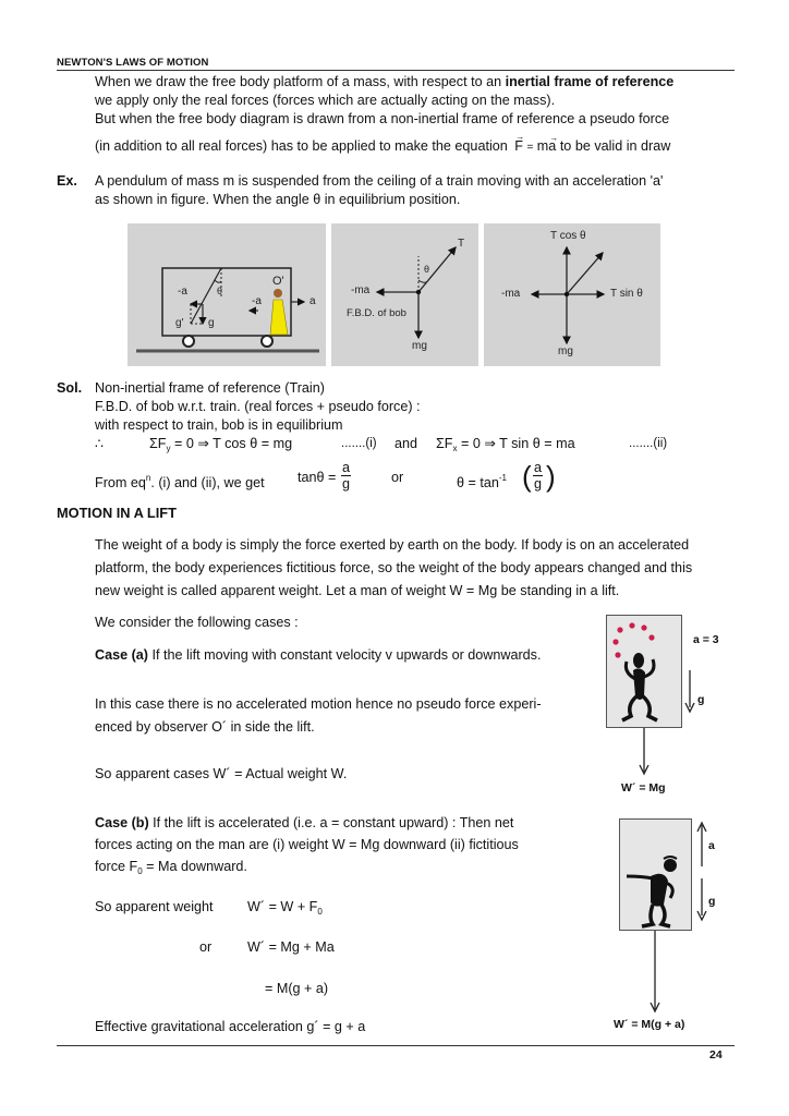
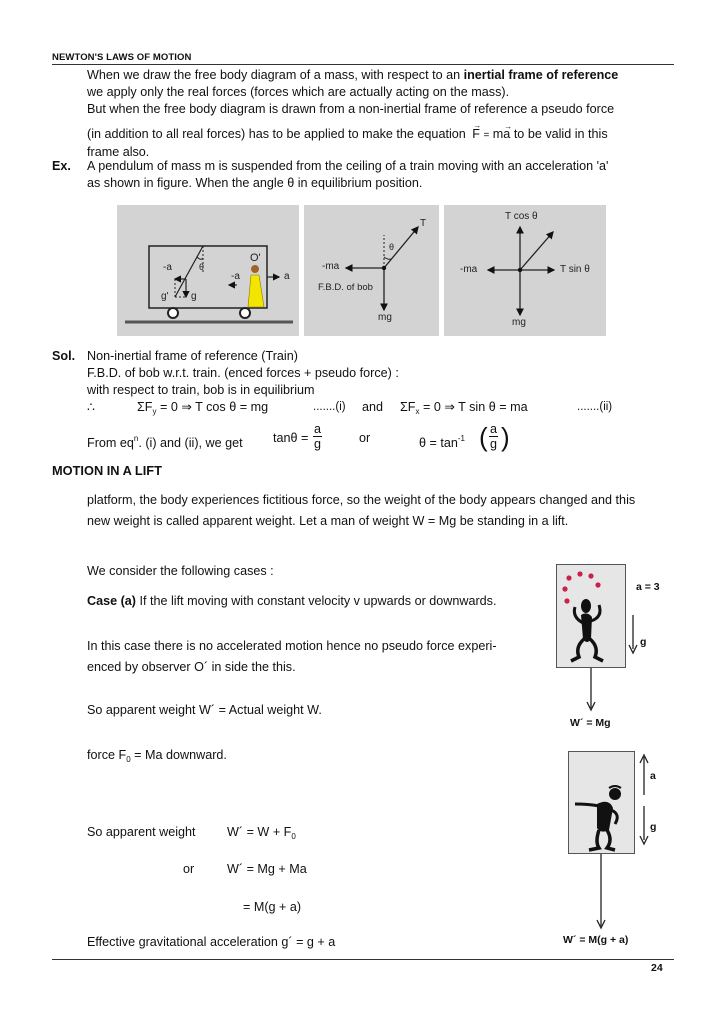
  NEWTON'S LAWS OF MOTION
- When we draw the free body platform of a mass, with respect to an inertial frame of reference
+ When we draw the free body diagram of a mass, with respect to an inertial frame of reference
  we apply only the real forces (forces which are actually acting on the mass).
  But when the free body diagram is drawn from a non-inertial frame of reference a pseudo force
  (in addition to all real forces) has to be applied to make the equation
  →
  F = m
  →
- a to be valid in draw
+ a to be valid in this
+ frame also.
  Ex.
  A pendulum of mass m is suspended from the ceiling of a train moving with an acceleration 'a'
  as shown in figure. When the angle θ in equilibrium position.
  -a
  θ
  O'
  -a
  a
  g'
  g
  T
  θ
  -ma
  F.B.D. of bob
  mg
  T cos θ
  -ma
  T sin θ
  mg
  Sol.
  Non-inertial frame of reference (Train)
- F.B.D. of bob w.r.t. train. (real forces + pseudo force) :
+ F.B.D. of bob w.r.t. train. (enced forces + pseudo force) :
  with respect to train, bob is in equilibrium
  ∴
  ΣFy = 0 ⇒ T cos θ = mg
  .......(i)
  and
  ΣFx = 0 ⇒ T sin θ = ma
  .......(ii)
  From eqn. (i) and (ii), we get
  tanθ =
  a
  g
  or
  θ = tan-1
  (
  a
  g
  )
  MOTION IN A LIFT
- The weight of a body is simply the force exerted by earth on the body. If body is on an accelerated
  platform, the body experiences fictitious force, so the weight of the body appears changed and this
  new weight is called apparent weight. Let a man of weight W = Mg be standing in a lift.
  We consider the following cases :
  Case (a) If the lift moving with constant velocity v upwards or downwards.
  In this case there is no accelerated motion hence no pseudo force experi-
- enced by observer O´ in side the lift.
+ enced by observer O´ in side the this.
- So apparent cases W´ = Actual weight W.
+ So apparent weight W´ = Actual weight W.
  a = 3
  g
  W´ = Mg
- Case (b) If the lift is accelerated (i.e. a = constant upward) : Then net
- forces acting on the man are (i) weight W = Mg downward (ii) fictitious
  force F0 = Ma downward.
  So apparent weight
  W´ = W + F0
  or
  W´ = Mg + Ma
  = M(g + a)
  Effective gravitational acceleration g´ = g + a
  a
  g
  W´ = M(g + a)
  24
